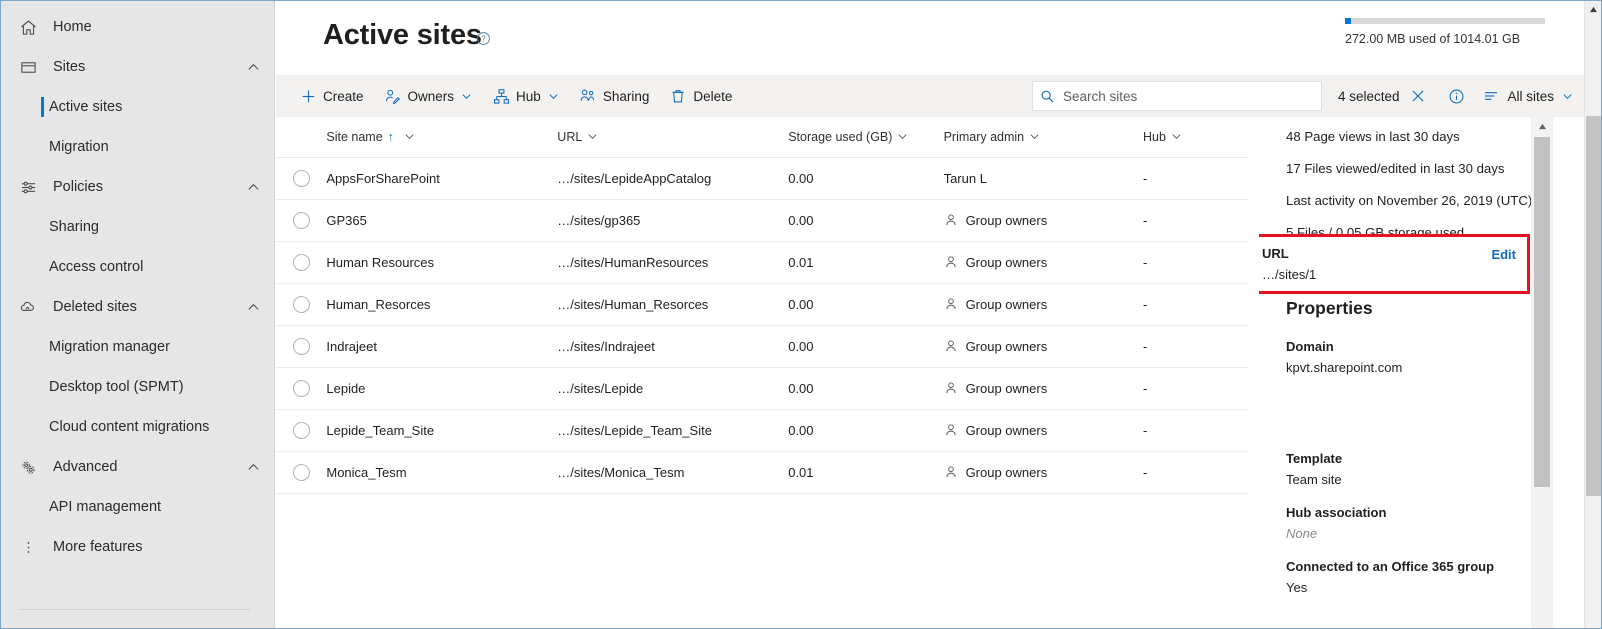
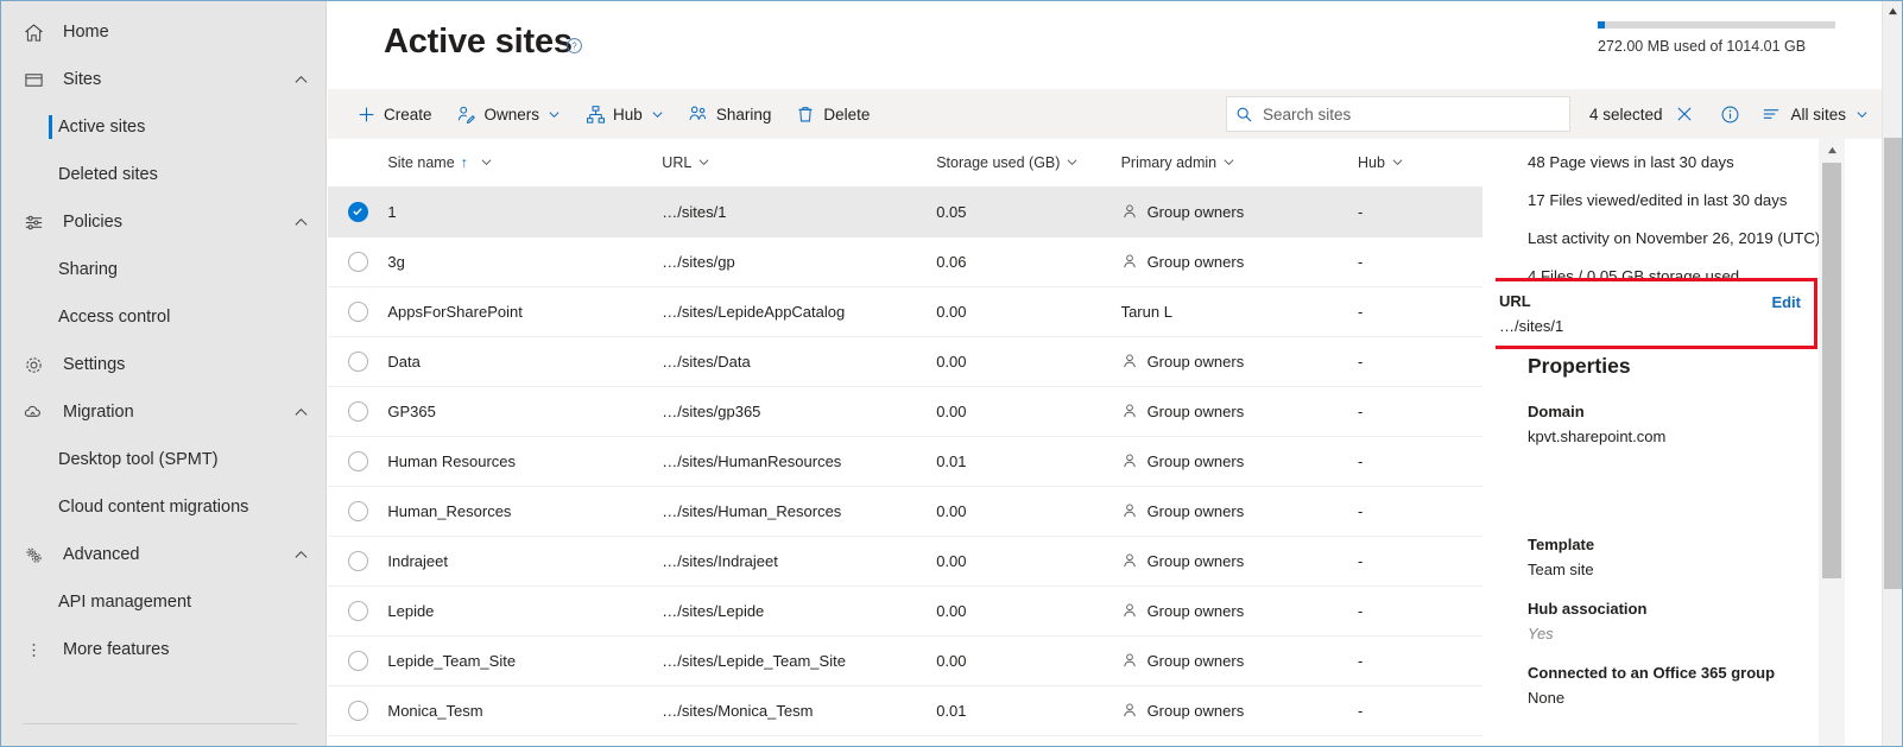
  Home
  Sites
  Active sites
- Migration
+ Deleted sites
  Policies
  Sharing
  Access control
+ Settings
- Deleted sites
+ Migration
- Migration manager
  Desktop tool (SPMT)
  Cloud content migrations
  Advanced
  API management
  More features
  Active sites
  ?
  272.00 MB used of 1014.01 GB
  Create
  Owners
  Hub
  Sharing
  Delete
  Search sites
  4 selected
  All sites
  	Site name ↑	URL	Storage used (GB)	Primary admin	Hub
+ 	1	…/sites/1	0.05	Group owners	-
+ 	3g	…/sites/gp	0.06	Group owners	-
  	AppsForSharePoint	…/sites/LepideAppCatalog	0.00	Tarun L	-
+ 	Data	…/sites/Data	0.00	Group owners	-
  	GP365	…/sites/gp365	0.00	Group owners	-
  	Human Resources	…/sites/HumanResources	0.01	Group owners	-
  	Human_Resorces	…/sites/Human_Resorces	0.00	Group owners	-
  	Indrajeet	…/sites/Indrajeet	0.00	Group owners	-
  	Lepide	…/sites/Lepide	0.00	Group owners	-
  	Lepide_Team_Site	…/sites/Lepide_Team_Site	0.00	Group owners	-
  	Monica_Tesm	…/sites/Monica_Tesm	0.01	Group owners	-
  48 Page views in last 30 days
  17 Files viewed/edited in last 30 days
  Last activity on November 26, 2019 (UTC)
- 5 Files / 0.05 GB storage used
+ 4 Files / 0.05 GB storage used
  Properties
  Domain
  kpvt.sharepoint.com
  Template
  Team site
  Hub association
- None
+ Yes
  Connected to an Office 365 group
- Yes
+ None
  URL
  …/sites/1
  Edit
